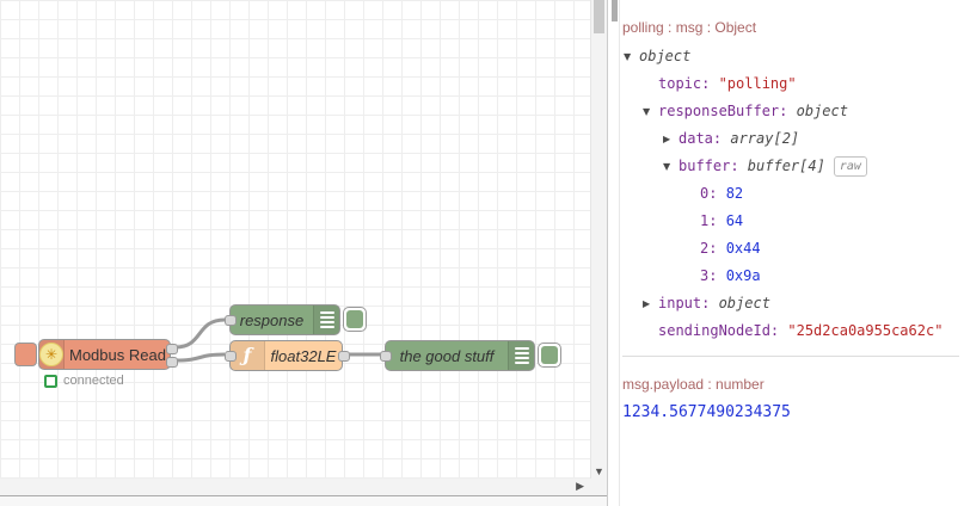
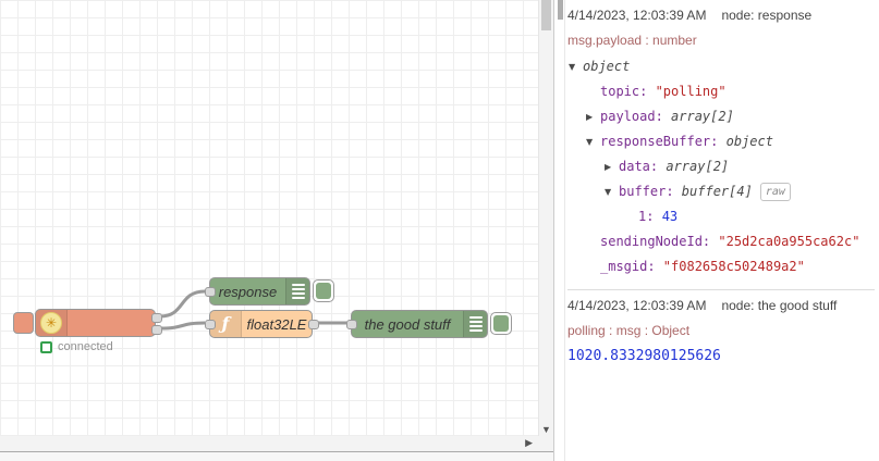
  ✳
- Modbus Read
  connected
  response
  ƒ
  float32LE
  the good stuff
  ▼
  ▶
+ 4/14/2023, 12:03:39 AM node: response
- polling : msg : Object
+ msg.payload : number
  ▼ object
  topic: "polling"
+ ▶ payload: array[2]
  ▼ responseBuffer: object
  ▶ data: array[2]
  ▼ buffer: buffer[4] raw
- 0: 82
- 1: 64
+ 1: 43
- 2: 0x44
- 3: 0x9a
- ▶ input: object
  sendingNodeId: "25d2ca0a955ca62c"
+ _msgid: "f082658c502489a2"
+ 4/14/2023, 12:03:39 AM node: the good stuff
- msg.payload : number
+ polling : msg : Object
- 1234.5677490234375
+ 1020.8332980125626
